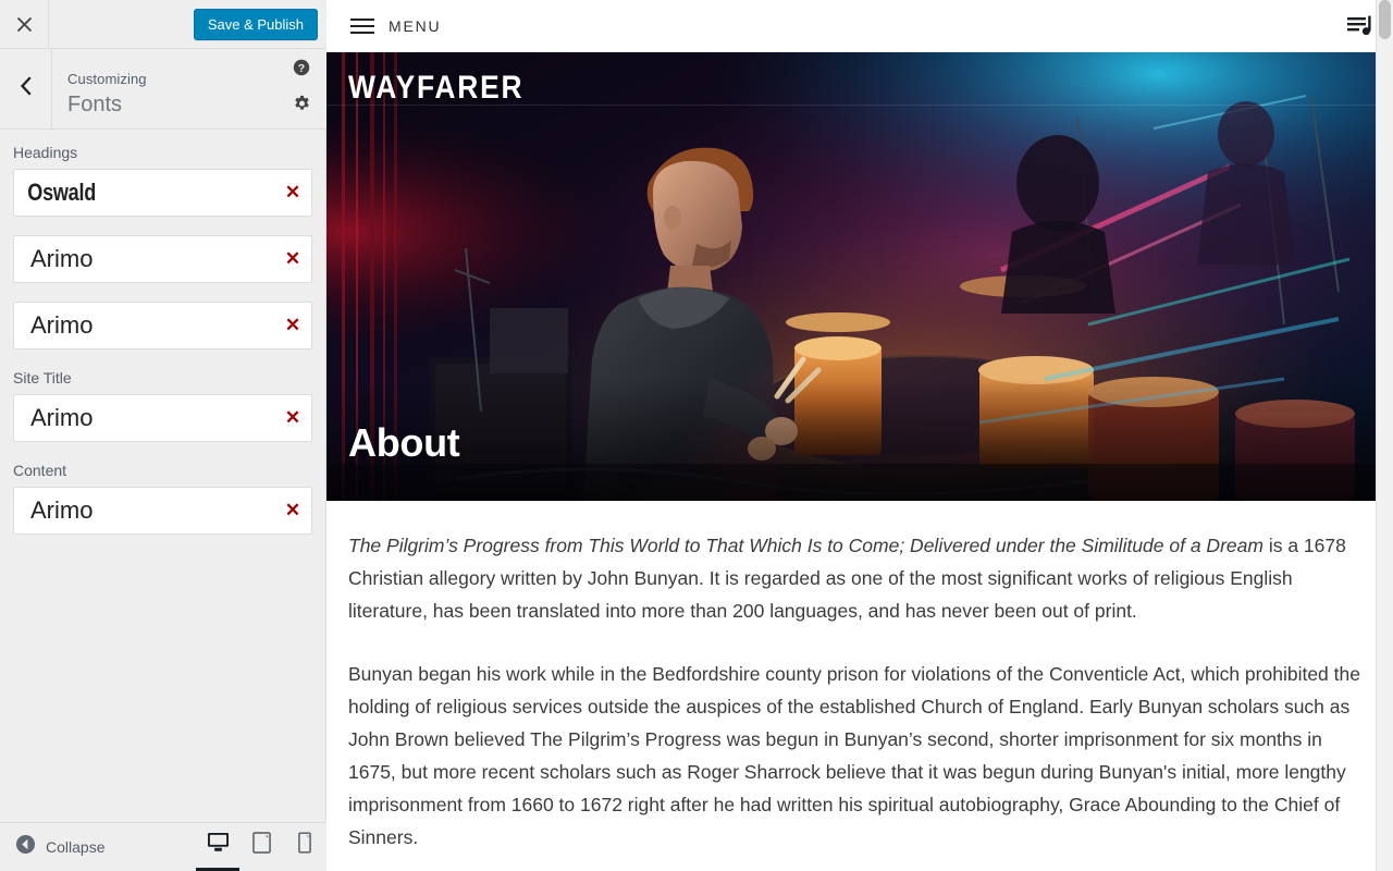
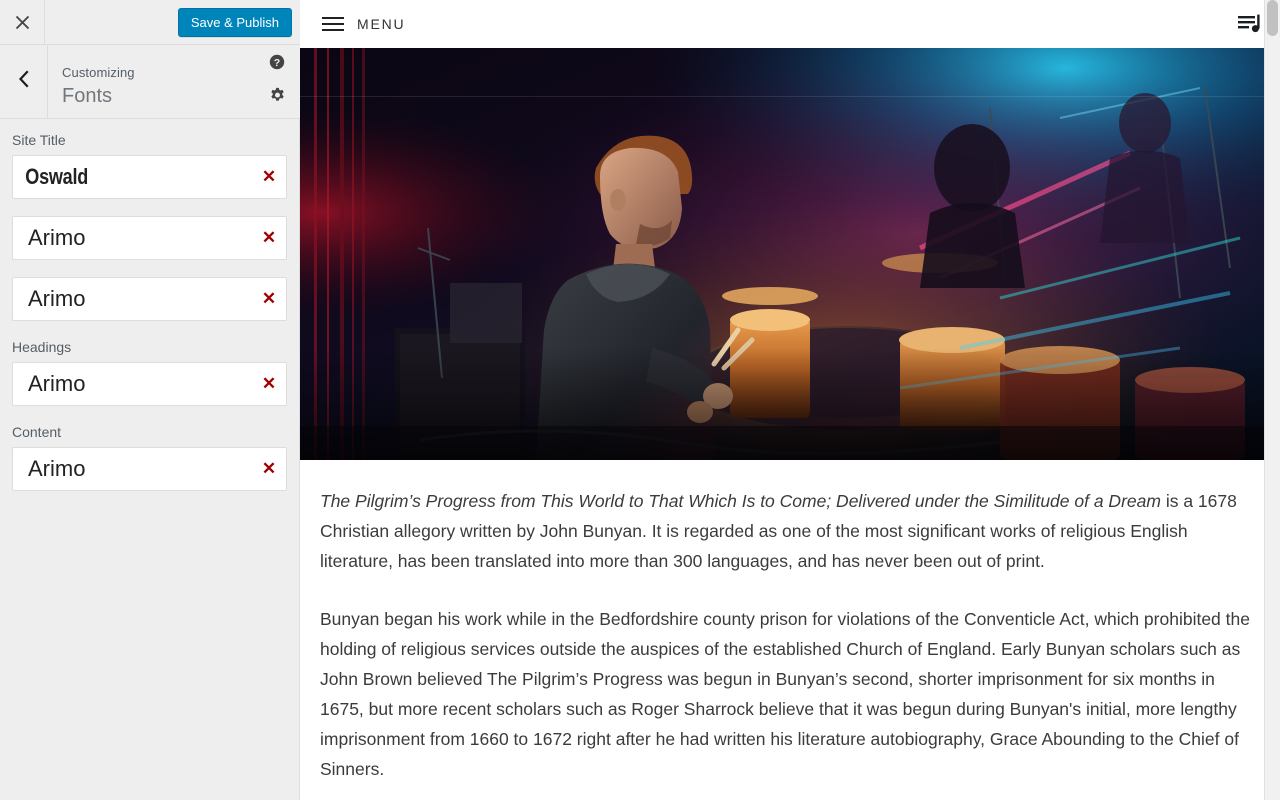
  Save & Publish
  Customizing
  Fonts
  ?
- Headings
+ Site Title
  Oswald
  ✕
  Arimo
  ✕
  Arimo
  ✕
- Site Title
+ Headings
  Arimo
  ✕
  Content
  Arimo
  ✕
- Collapse
  MENU
- WAYFARER
- About
- The Pilgrim’s Progress from This World to That Which Is to Come; Delivered under the Similitude of a Dream is a 1678 Christian allegory written by John Bunyan. It is regarded as one of the most significant works of religious English literature, has been translated into more than 200 languages, and has never been out of print.
+ The Pilgrim’s Progress from This World to That Which Is to Come; Delivered under the Similitude of a Dream is a 1678 Christian allegory written by John Bunyan. It is regarded as one of the most significant works of religious English literature, has been translated into more than 300 languages, and has never been out of print.
- Bunyan began his work while in the Bedfordshire county prison for violations of the Conventicle Act, which prohibited the holding of religious services outside the auspices of the established Church of England. Early Bunyan scholars such as John Brown believed The Pilgrim’s Progress was begun in Bunyan’s second, shorter imprisonment for six months in 1675, but more recent scholars such as Roger Sharrock believe that it was begun during Bunyan's initial, more lengthy imprisonment from 1660 to 1672 right after he had written his spiritual autobiography, Grace Abounding to the Chief of Sinners.
+ Bunyan began his work while in the Bedfordshire county prison for violations of the Conventicle Act, which prohibited the holding of religious services outside the auspices of the established Church of England. Early Bunyan scholars such as John Brown believed The Pilgrim’s Progress was begun in Bunyan’s second, shorter imprisonment for six months in 1675, but more recent scholars such as Roger Sharrock believe that it was begun during Bunyan's initial, more lengthy imprisonment from 1660 to 1672 right after he had written his literature autobiography, Grace Abounding to the Chief of Sinners.
